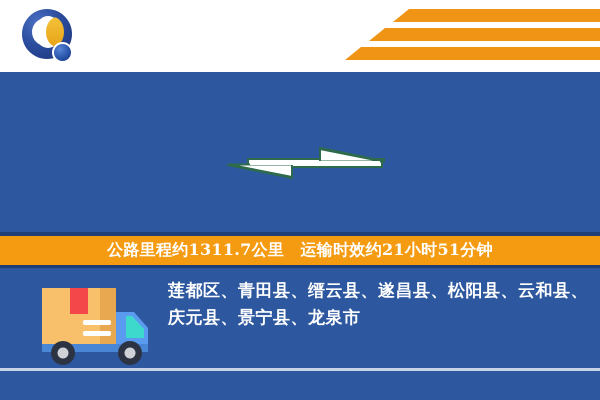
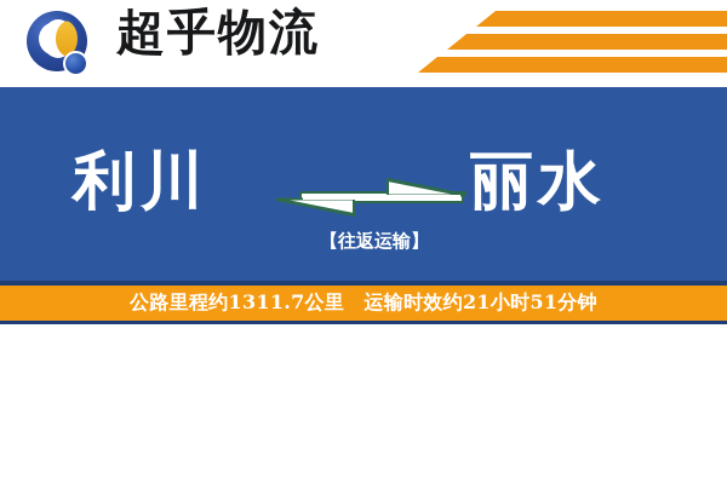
+ 超乎物流
+ 利川
+ 【往返运输】
+ 丽水
  公路里程约1311.7公里 运输时效约21小时51分钟
- 莲都区、青田县、缙云县、遂昌县、松阳县、云和县、庆元县、景宁县、龙泉市
